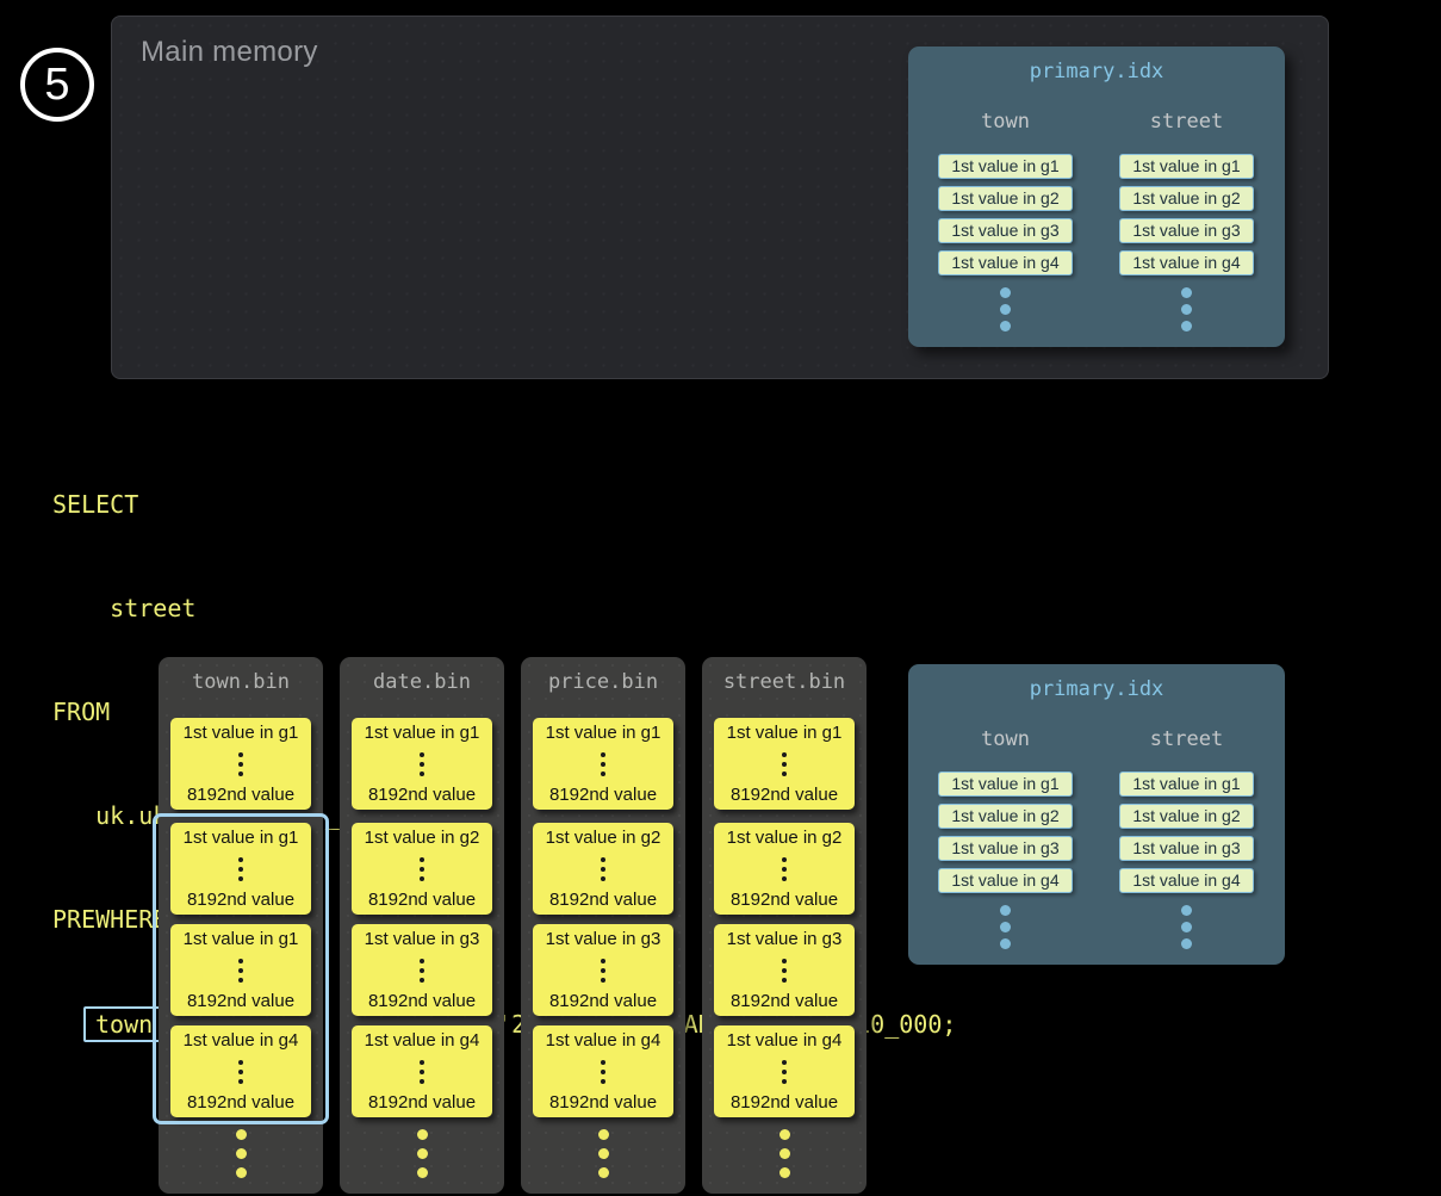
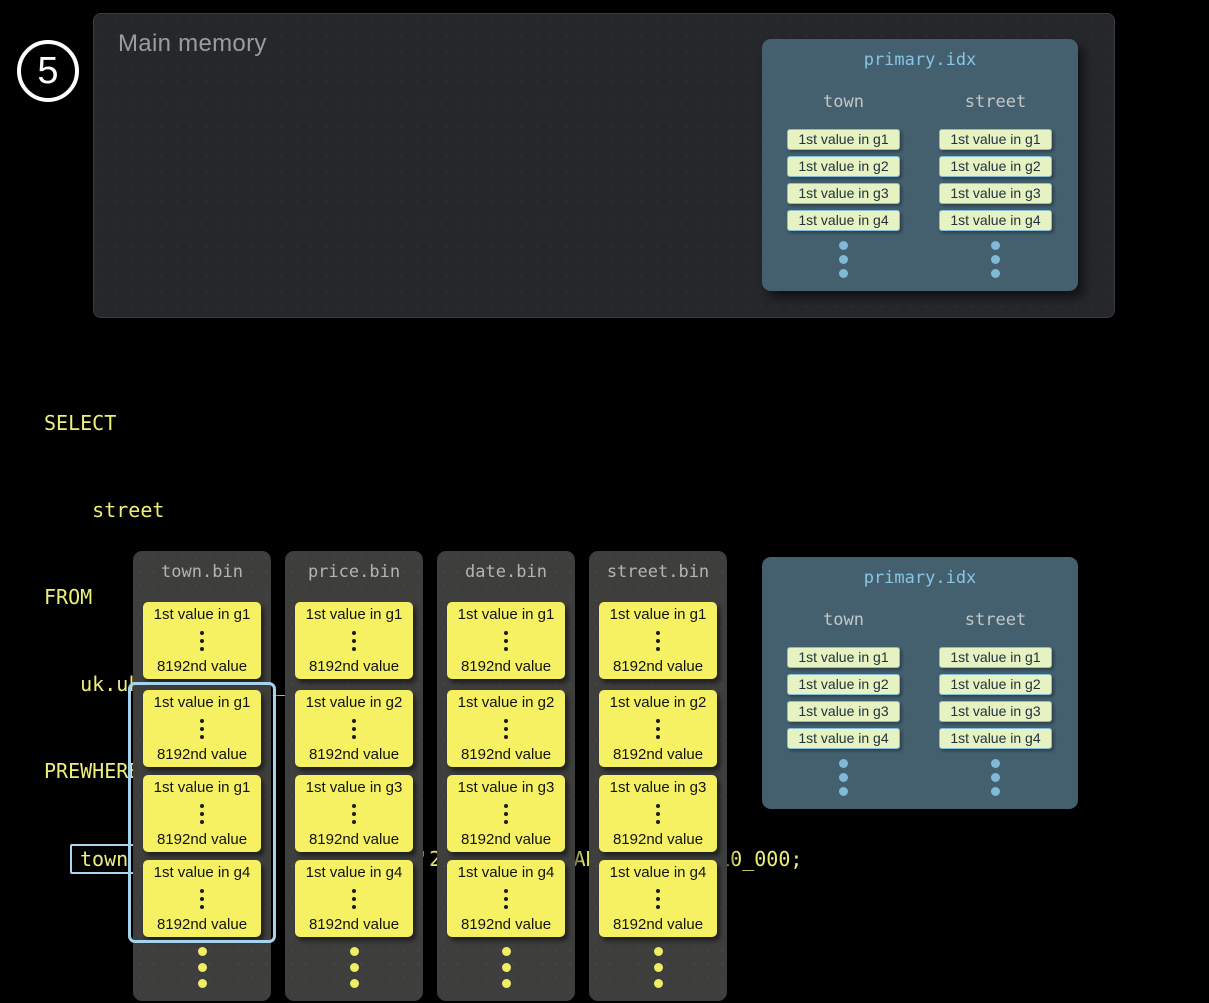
  5
  Main memory
  primary.idx
  town
  street
  1st value in g1
  1st value in g2
  1st value in g3
  1st value in g4
  1st value in g1
  1st value in g2
  1st value in g3
  1st value in g4
  SELECT
  street
  FROM
  PREWHER
  town.bin
  1st value in g1
  8192nd value
  1st value in g1
  8192nd value
  1st value in g1
  8192nd value
  1st value in g4
  8192nd value
- date.bin
+ price.bin
  1st value in g1
  8192nd value
  1st value in g2
  8192nd value
  1st value in g3
  8192nd value
  1st value in g4
  8192nd value
- price.bin
+ date.bin
  1st value in g1
  8192nd value
  1st value in g2
  8192nd value
  1st value in g3
  8192nd value
  1st value in g4
  8192nd value
  street.bin
  1st value in g1
  8192nd value
  1st value in g2
  8192nd value
  1st value in g3
  8192nd value
  1st value in g4
  8192nd value
  primary.idx
  town
  street
  1st value in g1
  1st value in g2
  1st value in g3
  1st value in g4
  1st value in g1
  1st value in g2
  1st value in g3
  1st value in g4
